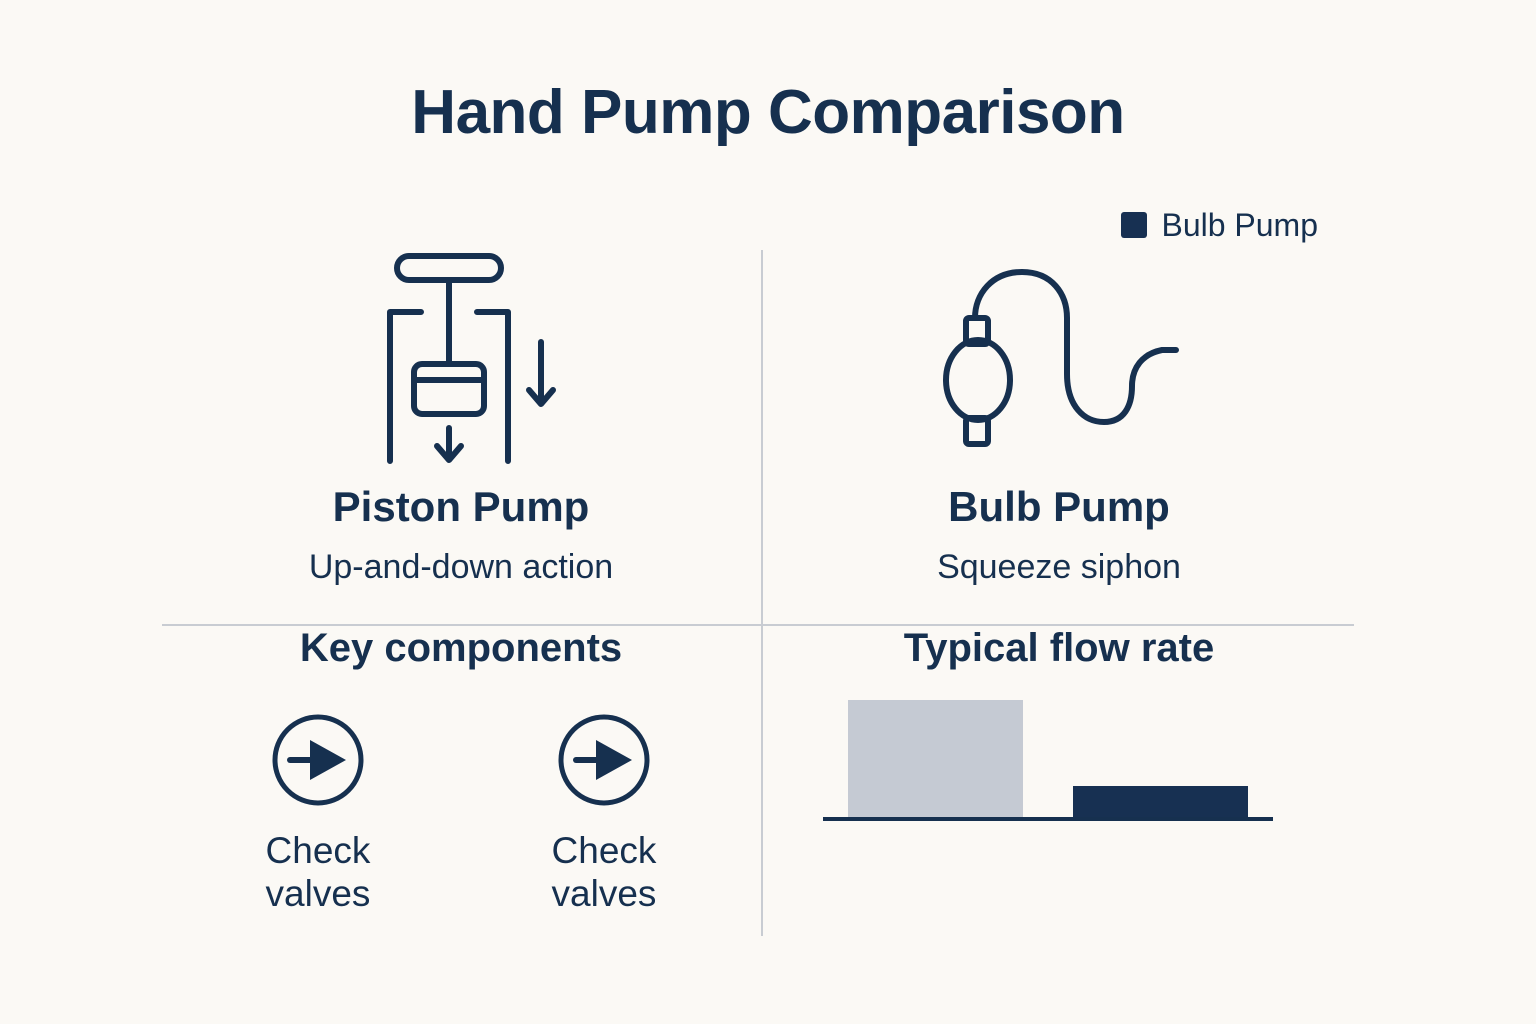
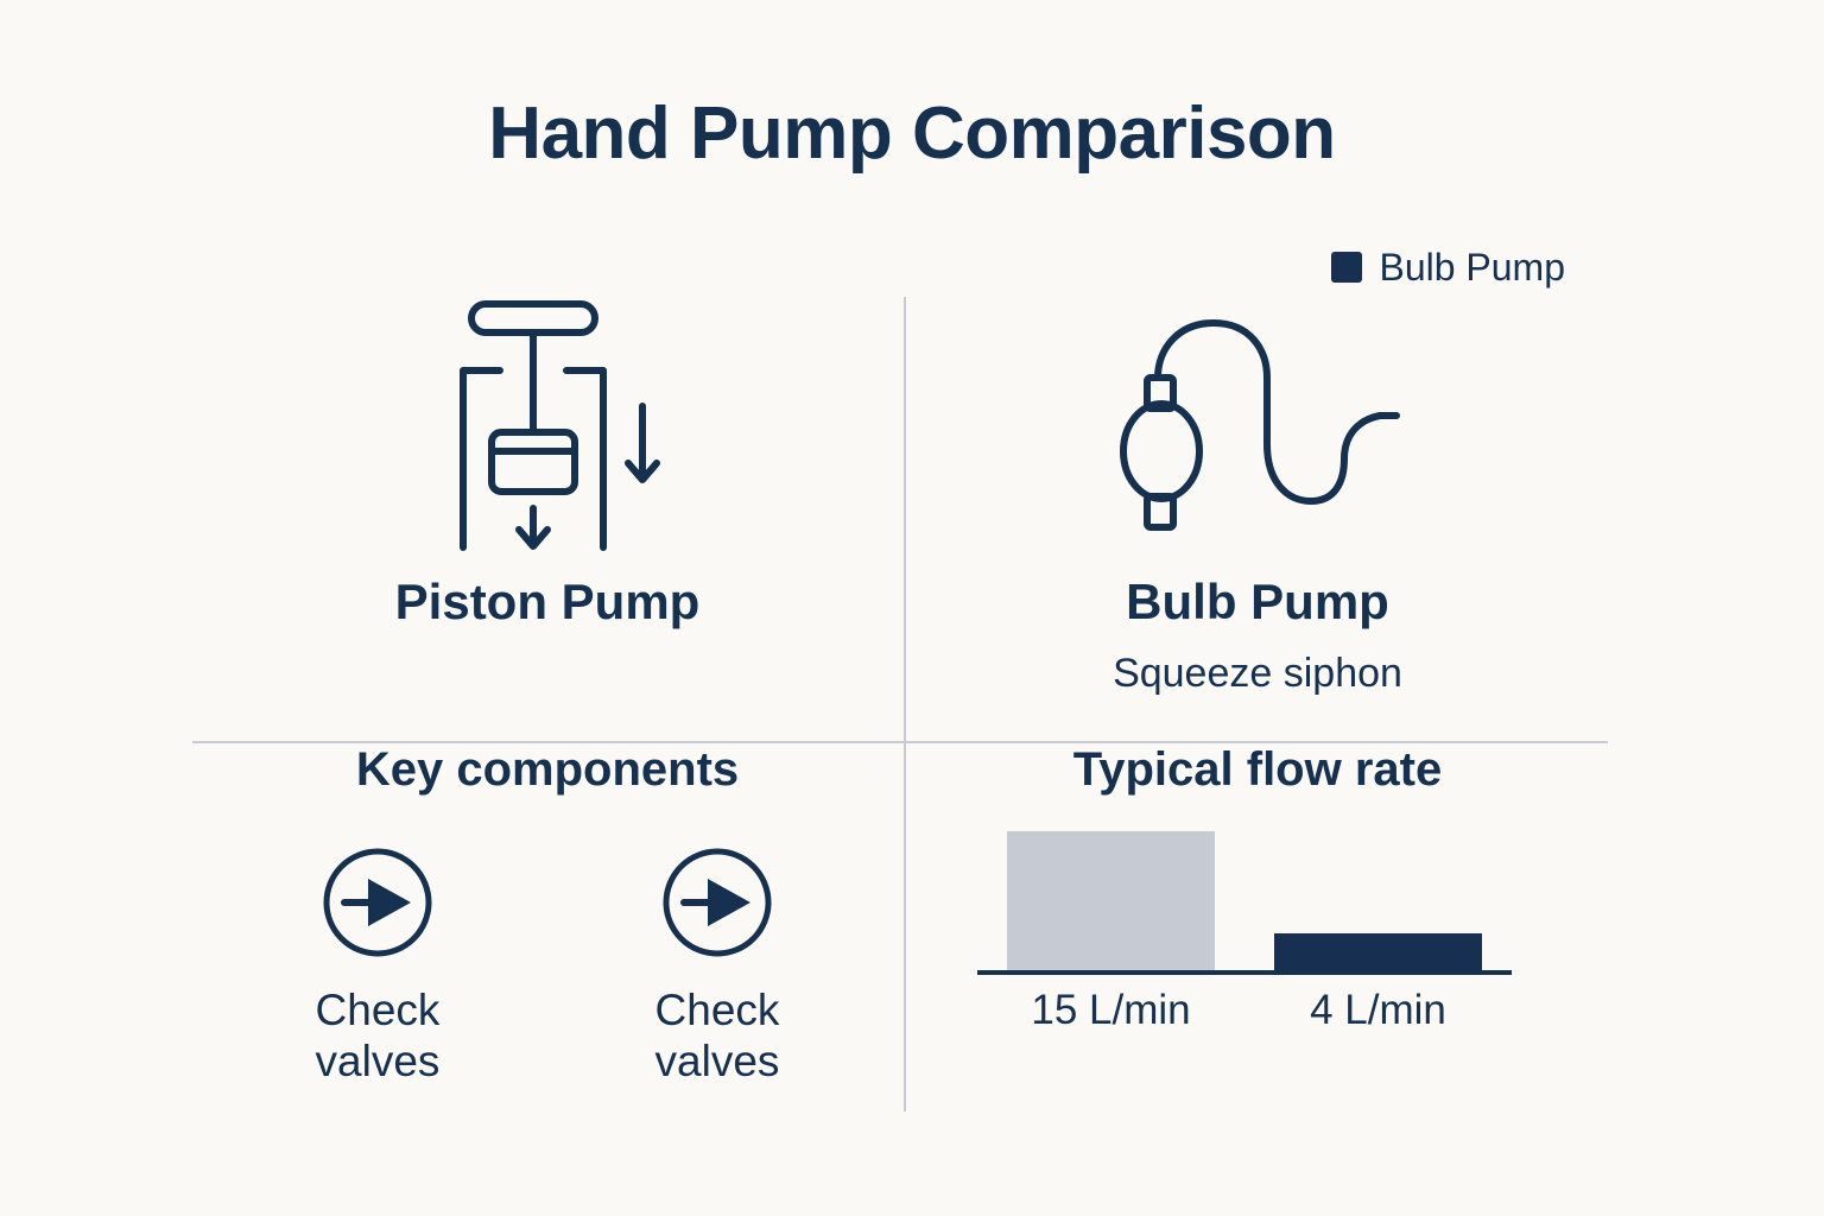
  Hand Pump Comparison
  Bulb Pump
  Piston Pump
- Up-and-down action
  Bulb Pump
  Squeeze siphon
  Key components
  Check
  valves
  Check
  valves
  Typical flow rate
+ 15 L/min
+ 4 L/min
